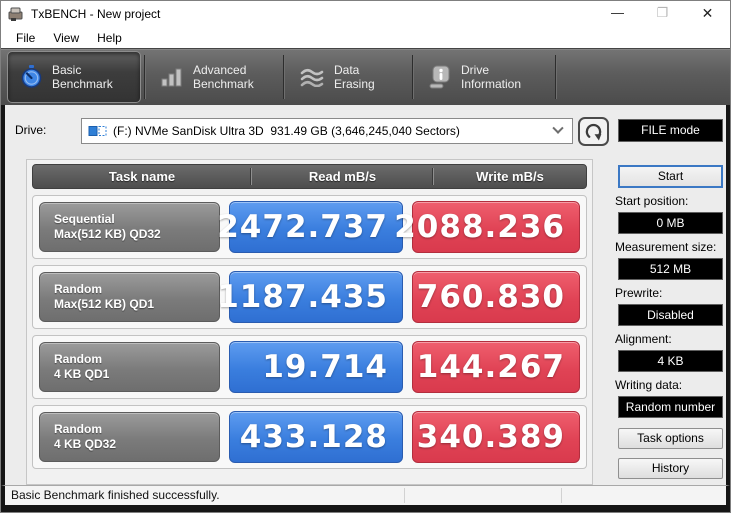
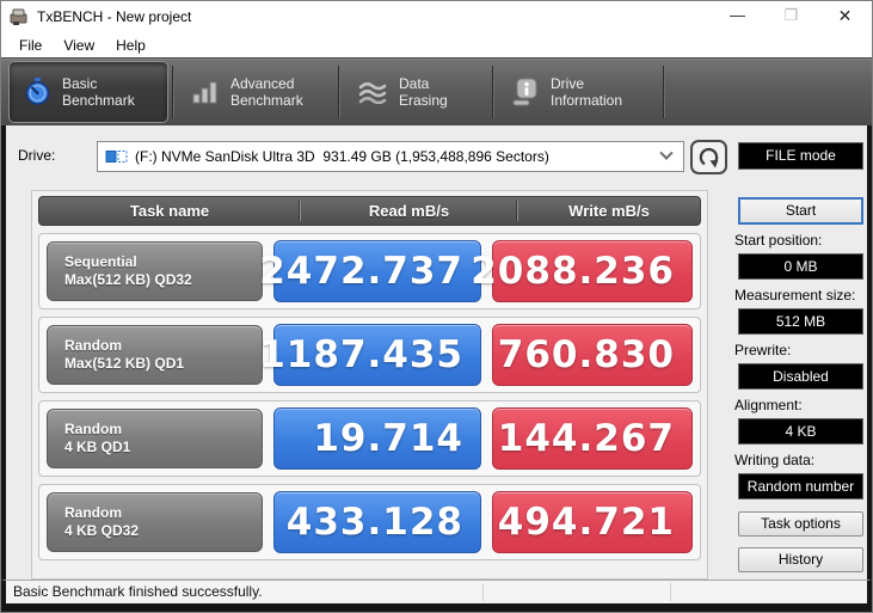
  TxBENCH - New project
  —
  ❐
  ✕
  File
  View
  Help
  Basic
  Benchmark
  Advanced
  Benchmark
  Data Erasing
  Drive
  Information
  Drive:
- (F:) NVMe SanDisk Ultra 3D 931.49 GB (3,646,245,040 Sectors)
+ (F:) NVMe SanDisk Ultra 3D 931.49 GB (1,953,488,896 Sectors)
  Task name
  Read mB/s
  Write mB/s
  Sequential
  Max(512 KB) QD32
  2472.737
  2088.236
  Random
  Max(512 KB) QD1
  1187.435
  760.830
  Random
  4 KB QD1
  19.714
  144.267
  Random
  4 KB QD32
  433.128
- 340.389
+ 494.721
  FILE mode
  Start
  Start position:
  0 MB
  Measurement size:
  512 MB
  Prewrite:
  Disabled
  Alignment:
  4 KB
  Writing data:
  Random number
  Task options
  History
  Basic Benchmark finished successfully.
